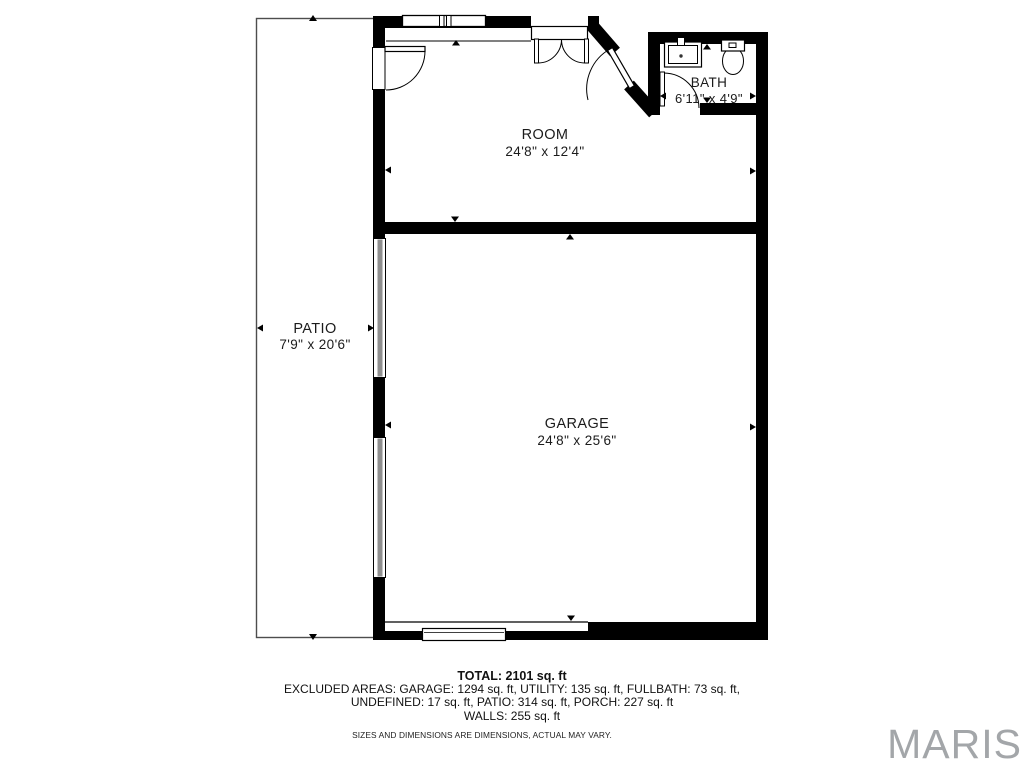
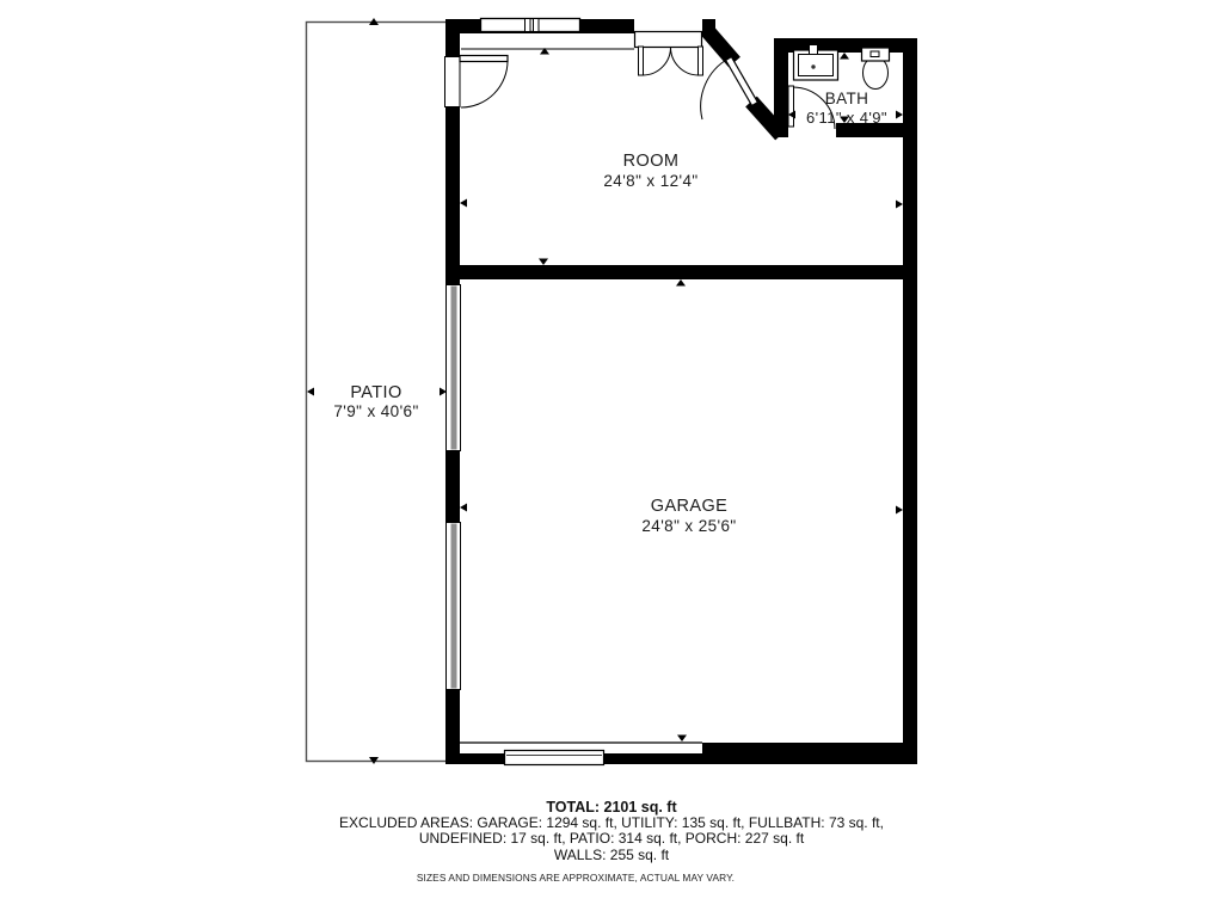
  PATIO
- 7'9" x 20'6"
+ 7'9" x 40'6"
  ROOM
  24'8" x 12'4"
  BATH
  6'11" x 4'9"
  GARAGE
  24'8" x 25'6"
  TOTAL: 2101 sq. ft
  EXCLUDED AREAS: GARAGE: 1294 sq. ft, UTILITY: 135 sq. ft, FULLBATH: 73 sq. ft,
  UNDEFINED: 17 sq. ft, PATIO: 314 sq. ft, PORCH: 227 sq. ft
  WALLS: 255 sq. ft
- SIZES AND DIMENSIONS ARE DIMENSIONS, ACTUAL MAY VARY.
+ SIZES AND DIMENSIONS ARE APPROXIMATE, ACTUAL MAY VARY.
- MARIS
